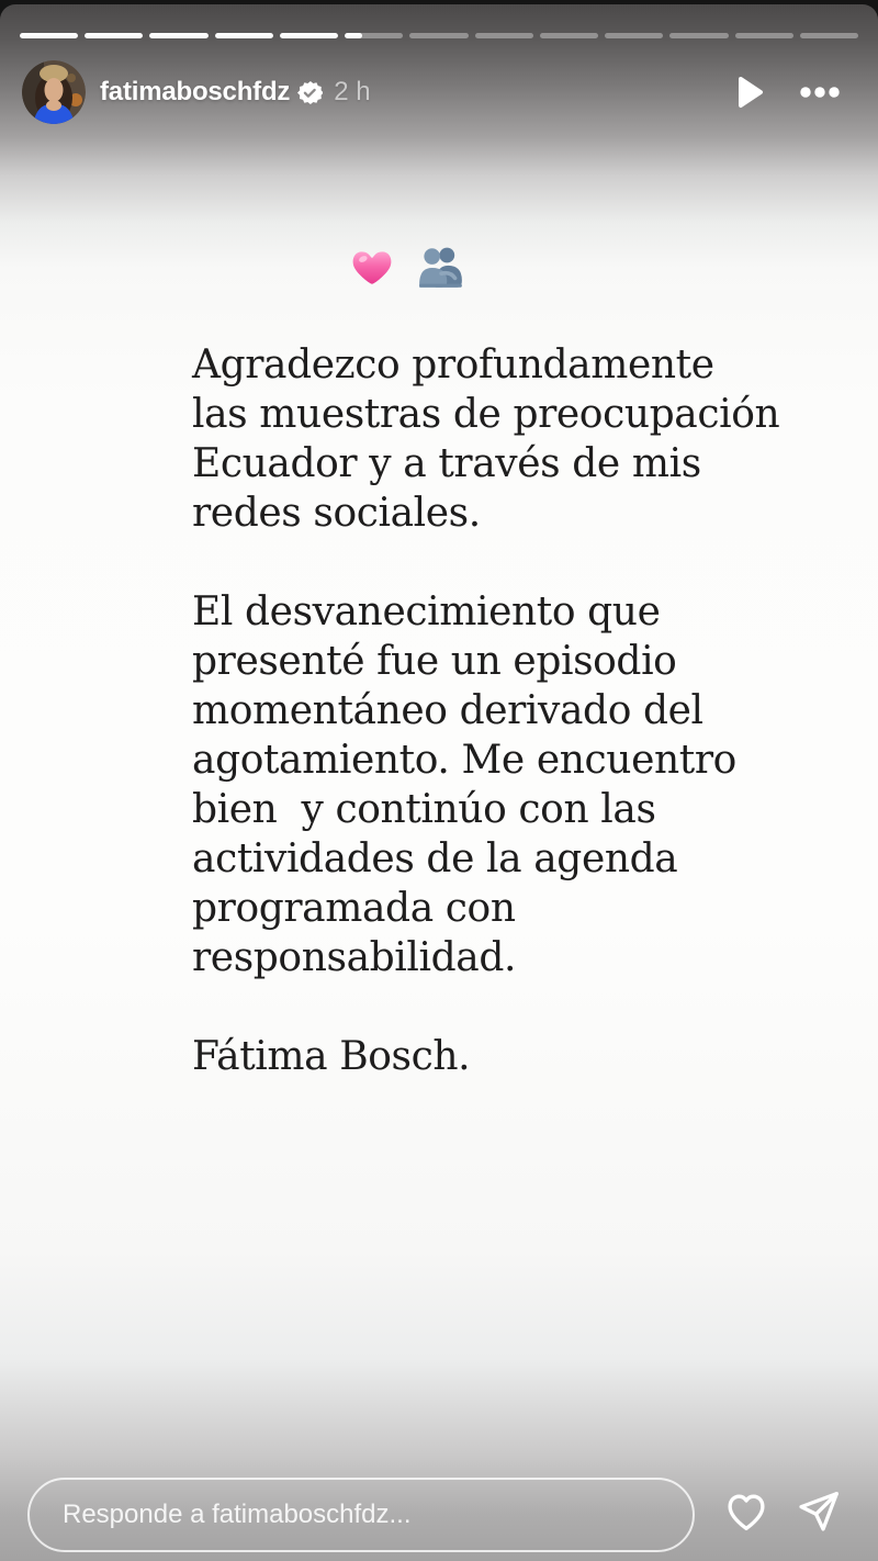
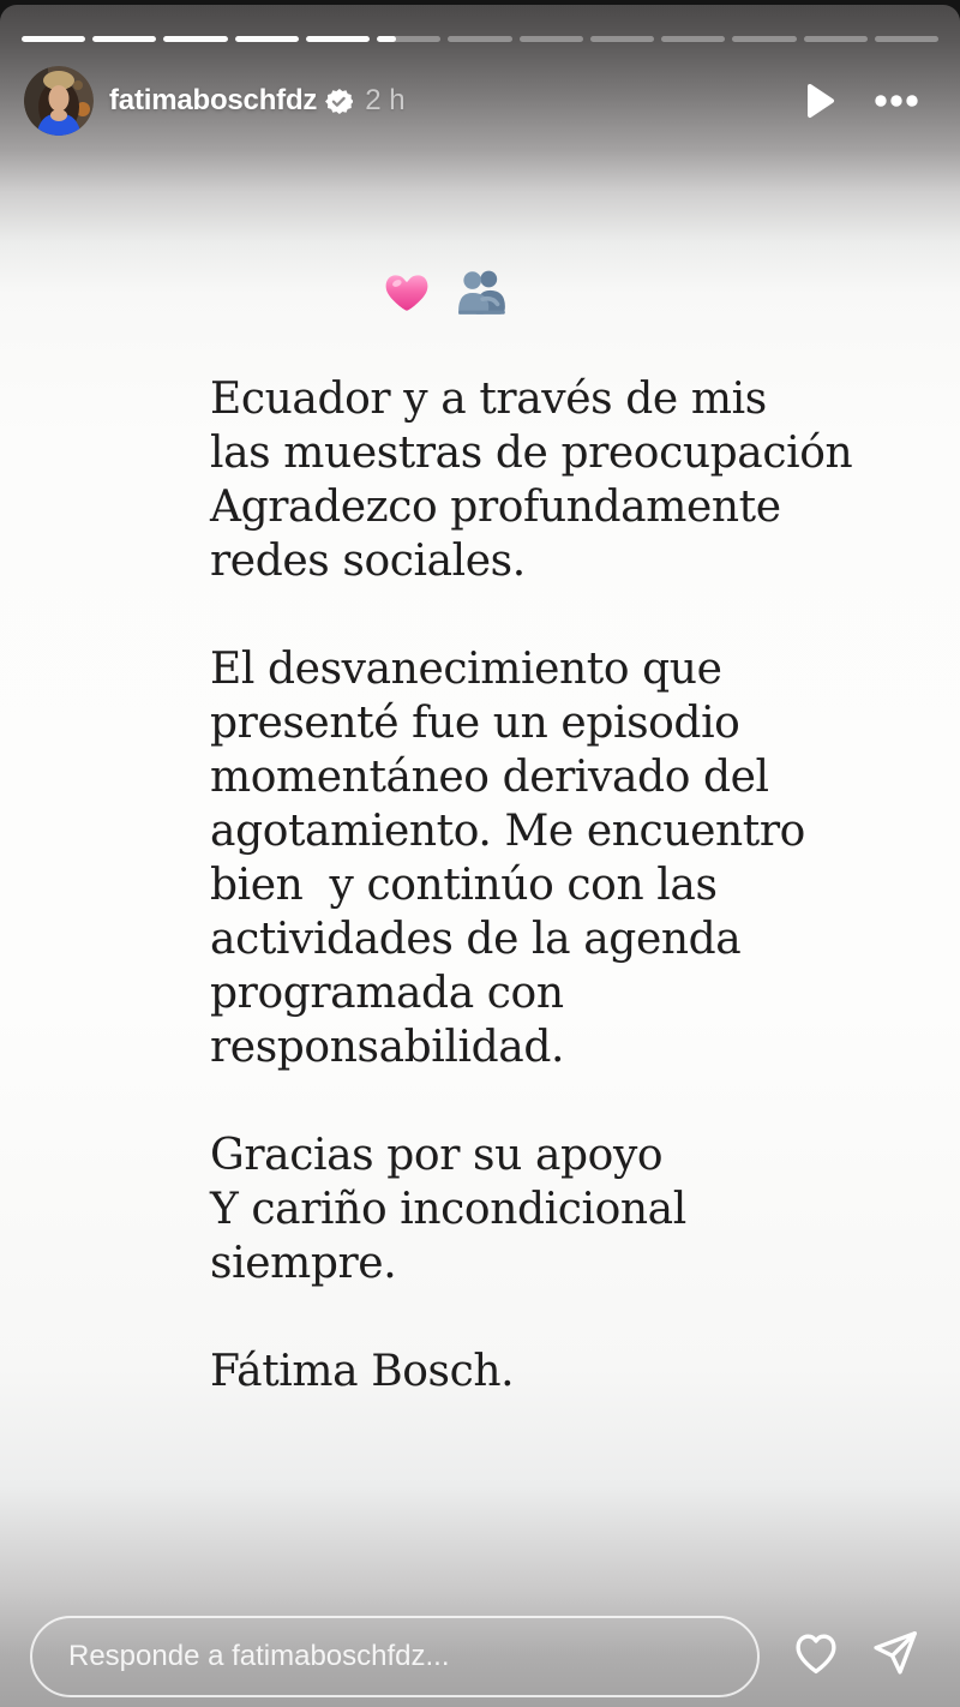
  fatimaboschfdz
  2 h
- Agradezco profundamente
+ Ecuador y a través de mis
  las muestras de preocupación
- Ecuador y a través de mis
+ Agradezco profundamente
  redes sociales.
  El desvanecimiento que
  presenté fue un episodio
  momentáneo derivado del
  agotamiento. Me encuentro
  bien y continúo con las
  actividades de la agenda
  programada con
  responsabilidad.
+ Gracias por su apoyo
+ Y cariño incondicional
+ siempre.
  Fátima Bosch.
  Responde a fatimaboschfdz...
